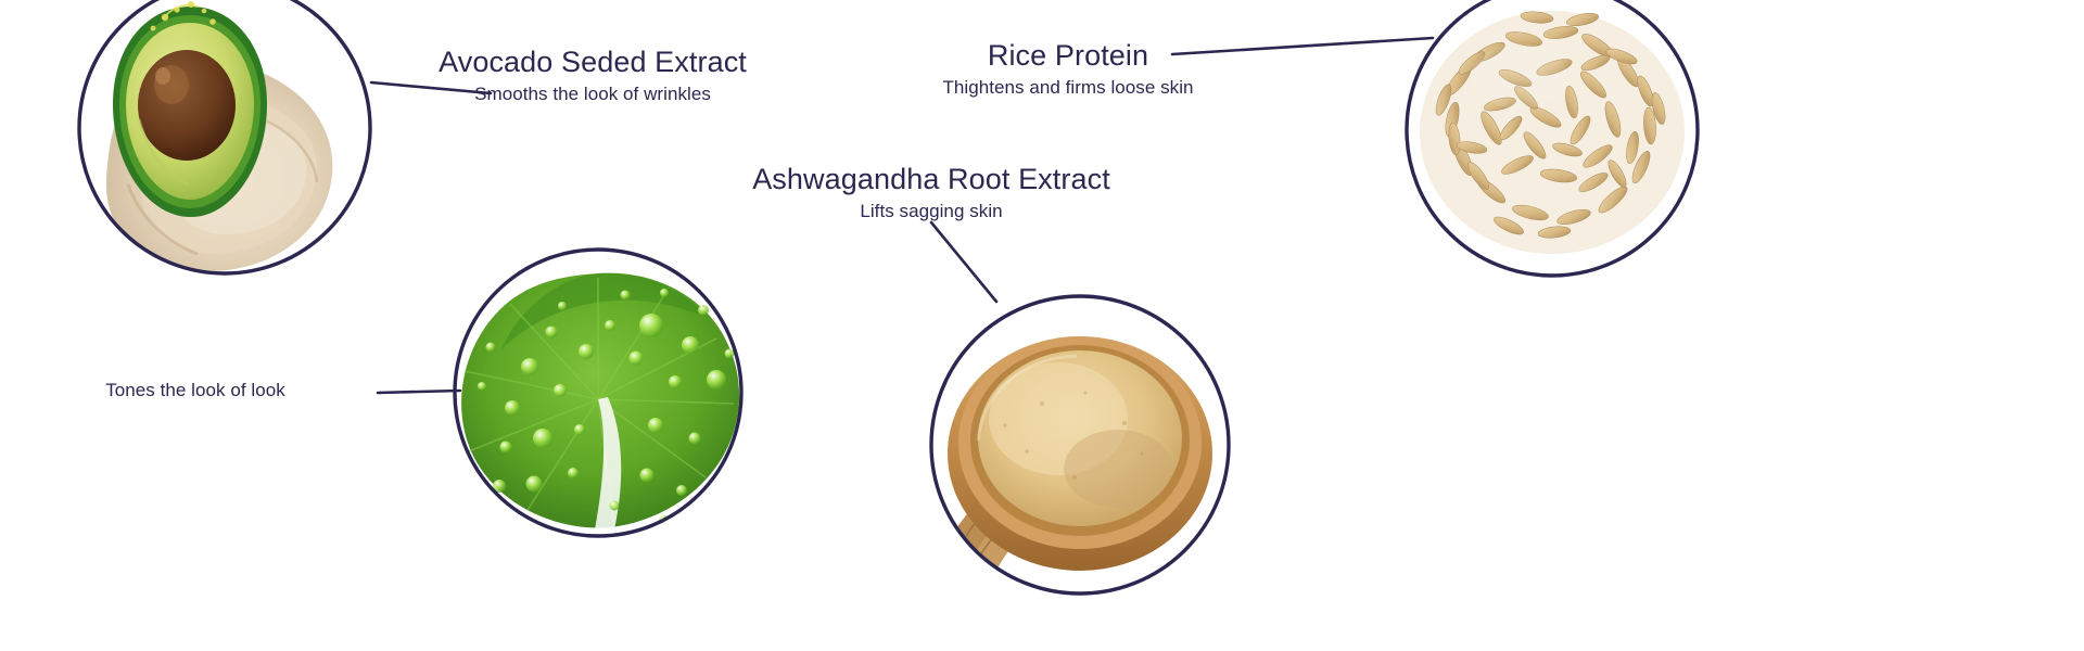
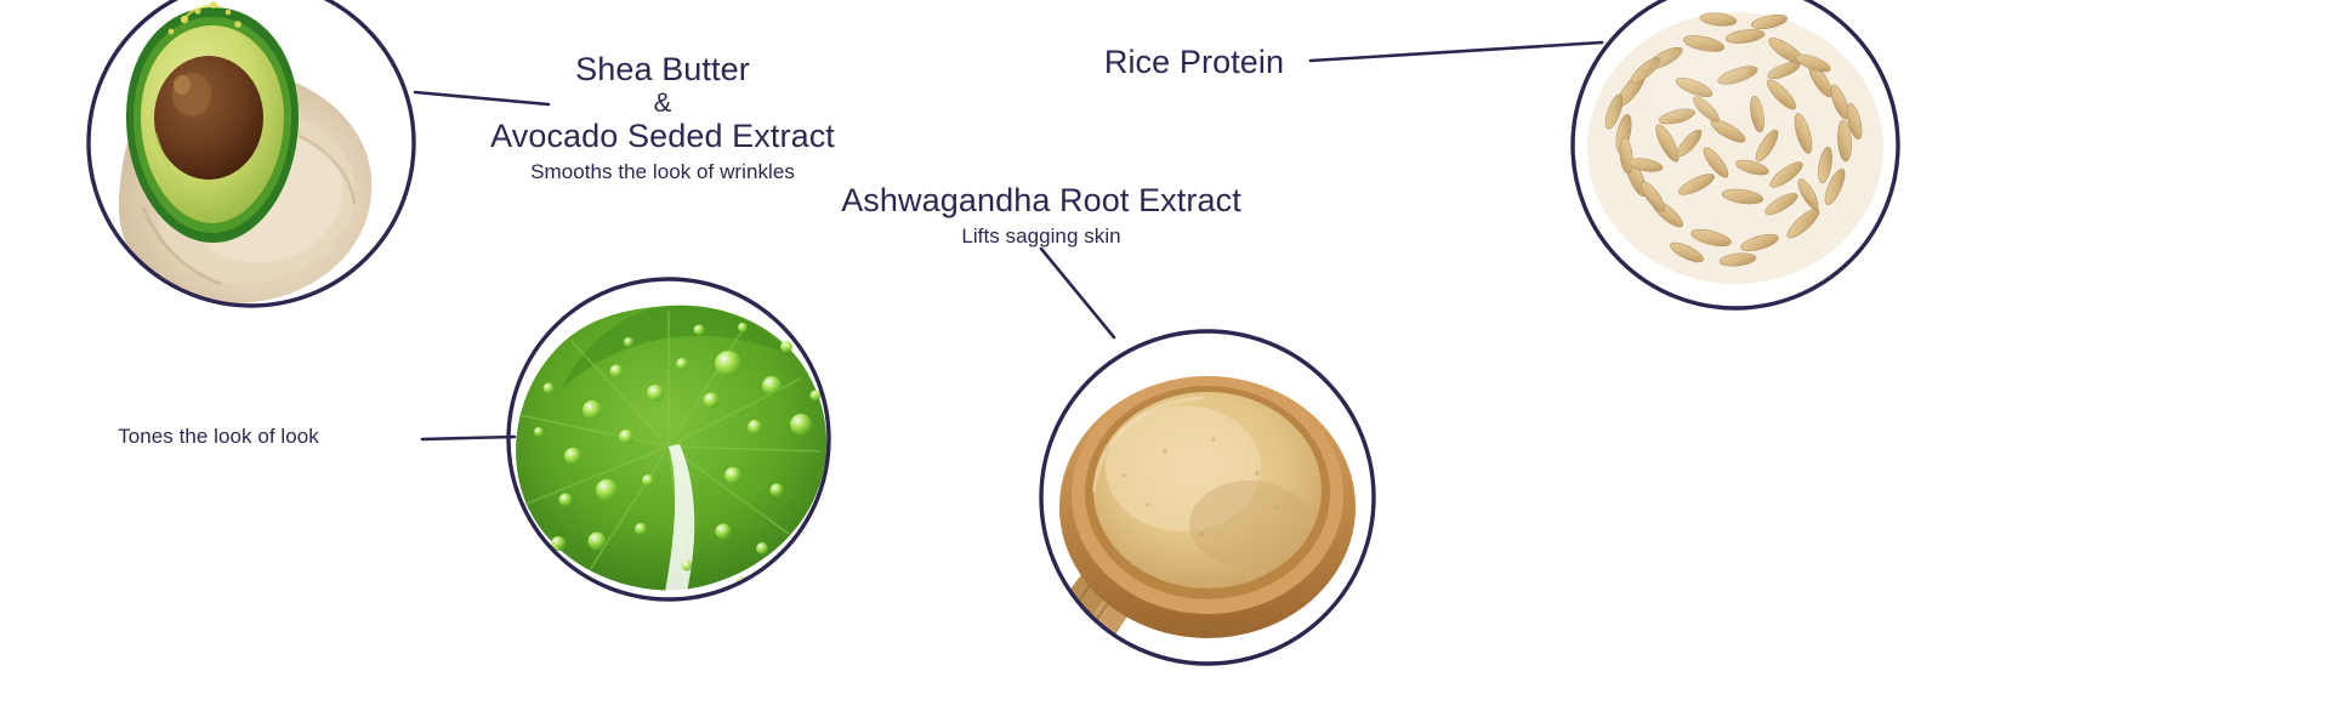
+ Shea Butter
+ &
  Avocado Seded Extract
  Smooths the look of wrinkles
  Rice Protein
- Thightens and firms loose skin
  Ashwagandha Root Extract
  Lifts sagging skin
  Tones the look of look
